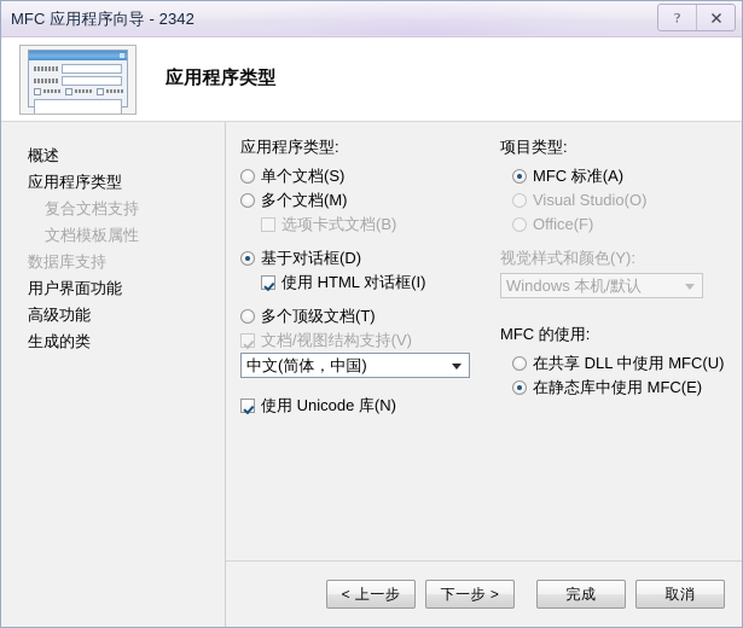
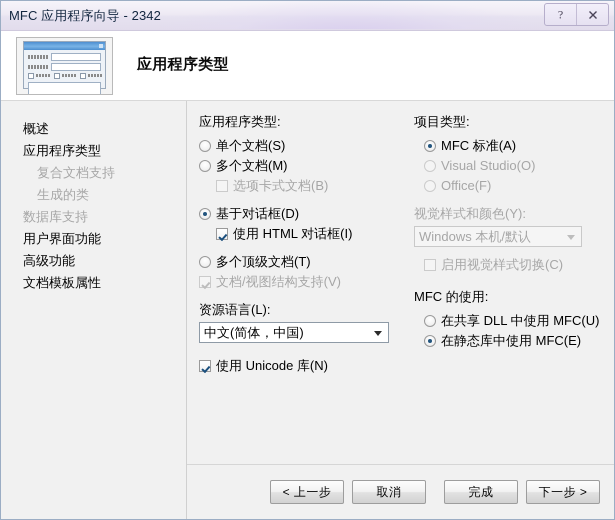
  MFC 应用程序向导 - 2342
  ?
  应用程序类型
  概述
  应用程序类型
  复合文档支持
- 文档模板属性
+ 生成的类
  数据库支持
  用户界面功能
  高级功能
- 生成的类
+ 文档模板属性
  应用程序类型:
  单个文档(S)
  多个文档(M)
  选项卡式文档(B)
  基于对话框(D)
  使用 HTML 对话框(I)
  多个顶级文档(T)
  文档/视图结构支持(V)
+ 资源语言(L):
  中文(简体，中国)
  使用 Unicode 库(N)
  项目类型:
  MFC 标准(A)
  Visual Studio(O)
  Office(F)
  视觉样式和颜色(Y):
  Windows 本机/默认
+ 启用视觉样式切换(C)
  MFC 的使用:
  在共享 DLL 中使用 MFC(U)
  在静态库中使用 MFC(E)
  < 上一步
- 下一步 >
+ 取消
  完成
- 取消
+ 下一步 >
